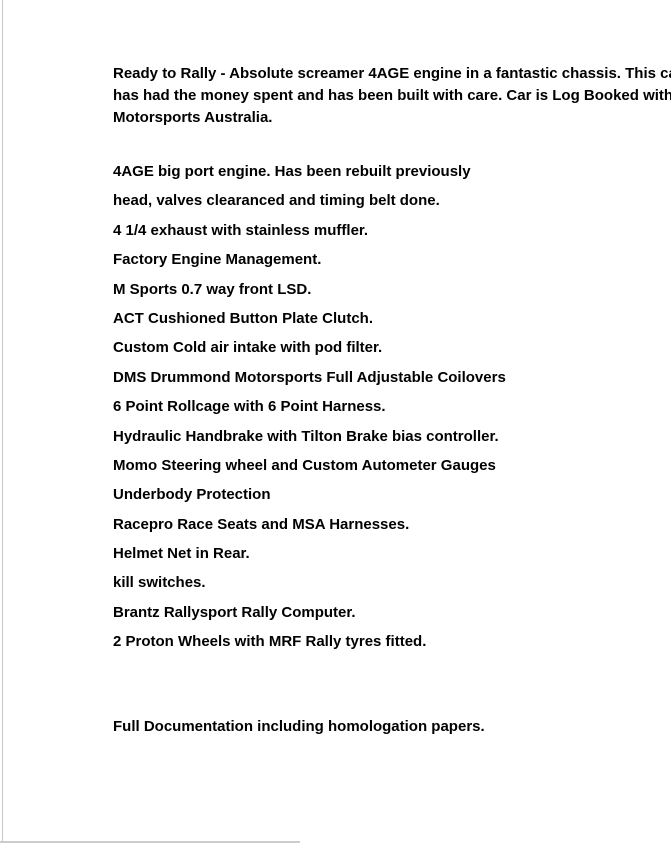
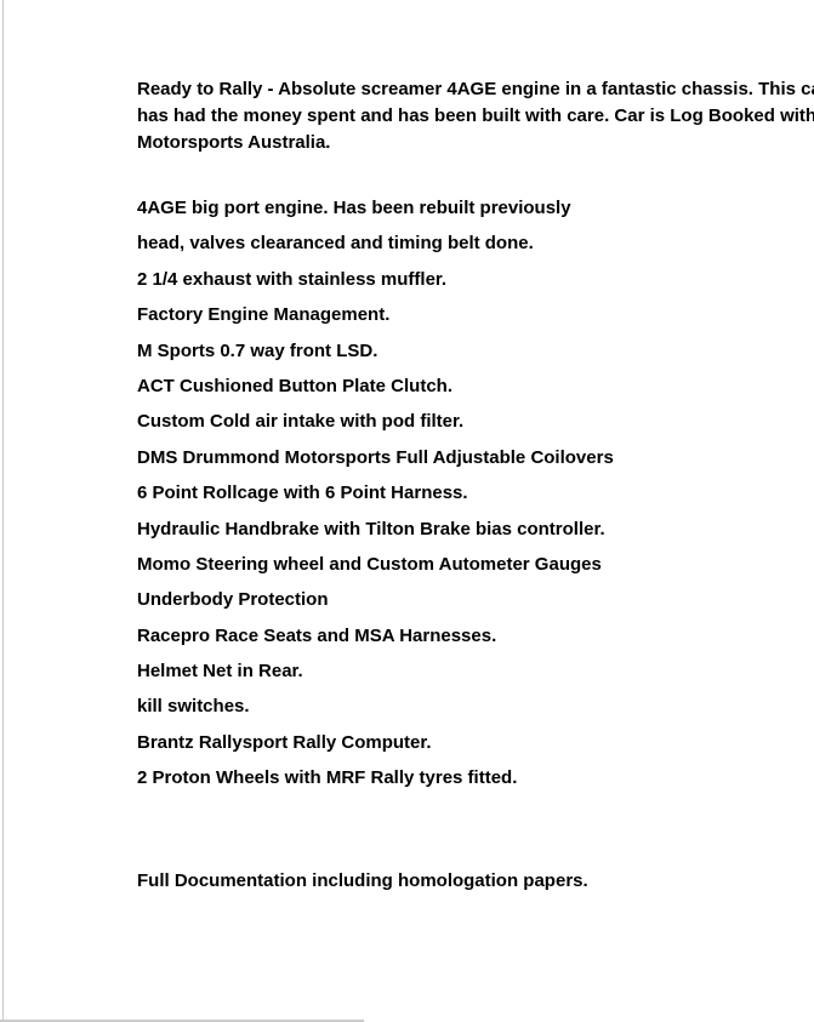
  Ready to Rally - Absolute screamer 4AGE engine in a fantastic chassis. This c
  has had the money spent and has been built with care. Car is Log Booked with
  Motorsports Australia.
  4AGE big port engine. Has been rebuilt previously
  head, valves clearanced and timing belt done.
- 4 1/4 exhaust with stainless muffler.
+ 2 1/4 exhaust with stainless muffler.
  Factory Engine Management.
  M Sports 0.7 way front LSD.
  ACT Cushioned Button Plate Clutch.
  Custom Cold air intake with pod filter.
  DMS Drummond Motorsports Full Adjustable Coilovers
  6 Point Rollcage with 6 Point Harness.
  Hydraulic Handbrake with Tilton Brake bias controller.
  Momo Steering wheel and Custom Autometer Gauges
  Underbody Protection
  Racepro Race Seats and MSA Harnesses.
  Helmet Net in Rear.
  kill switches.
  Brantz Rallysport Rally Computer.
  2 Proton Wheels with MRF Rally tyres fitted.
  Full Documentation including homologation papers.
